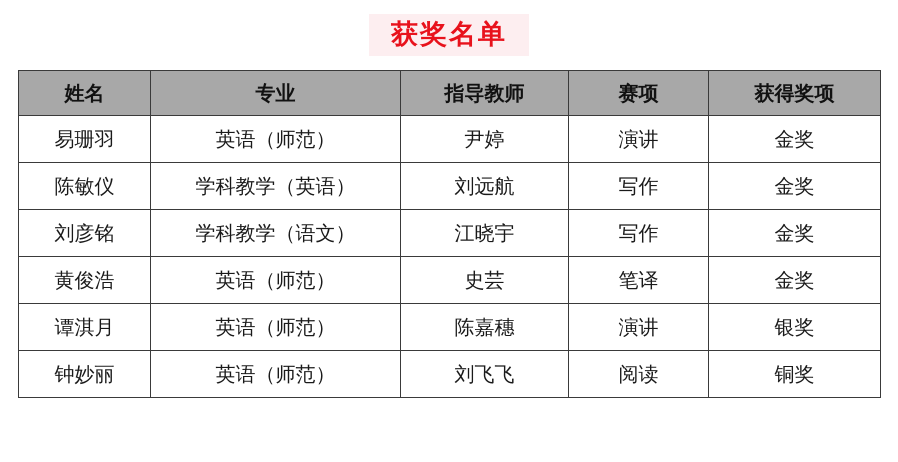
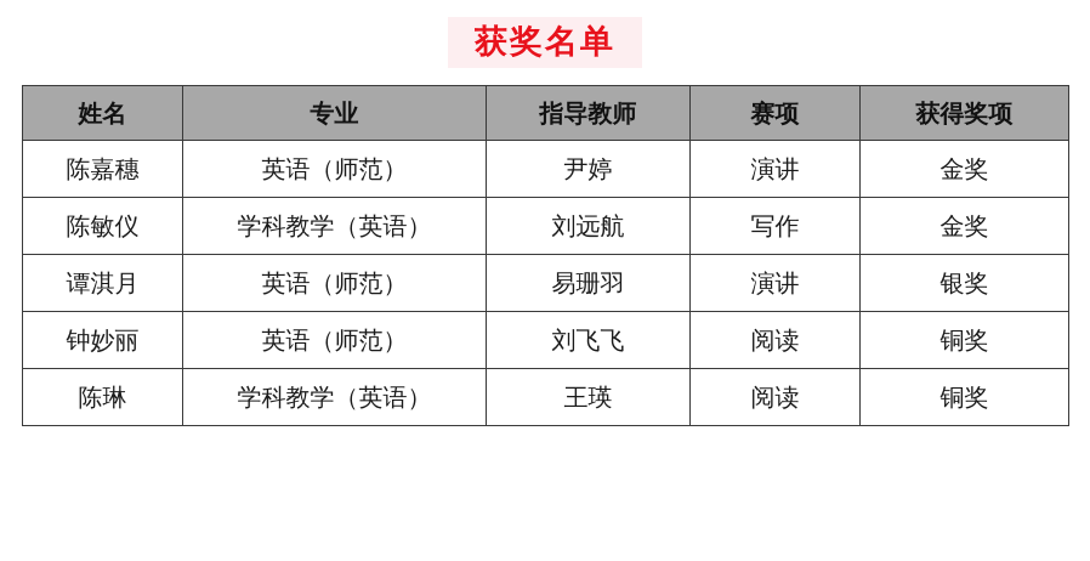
  获奖名单
  姓名	专业	指导教师	赛项	获得奖项
- 易珊羽	英语（师范）	尹婷	演讲	金奖
+ 陈嘉穗	英语（师范）	尹婷	演讲	金奖
  陈敏仪	学科教学（英语）	刘远航	写作	金奖
- 刘彦铭	学科教学（语文）	江晓宇	写作	金奖
- 黄俊浩	英语（师范）	史芸	笔译	金奖
- 谭淇月	英语（师范）	陈嘉穗	演讲	银奖
+ 谭淇月	英语（师范）	易珊羽	演讲	银奖
  钟妙丽	英语（师范）	刘飞飞	阅读	铜奖
+ 陈琳	学科教学（英语）	王瑛	阅读	铜奖
